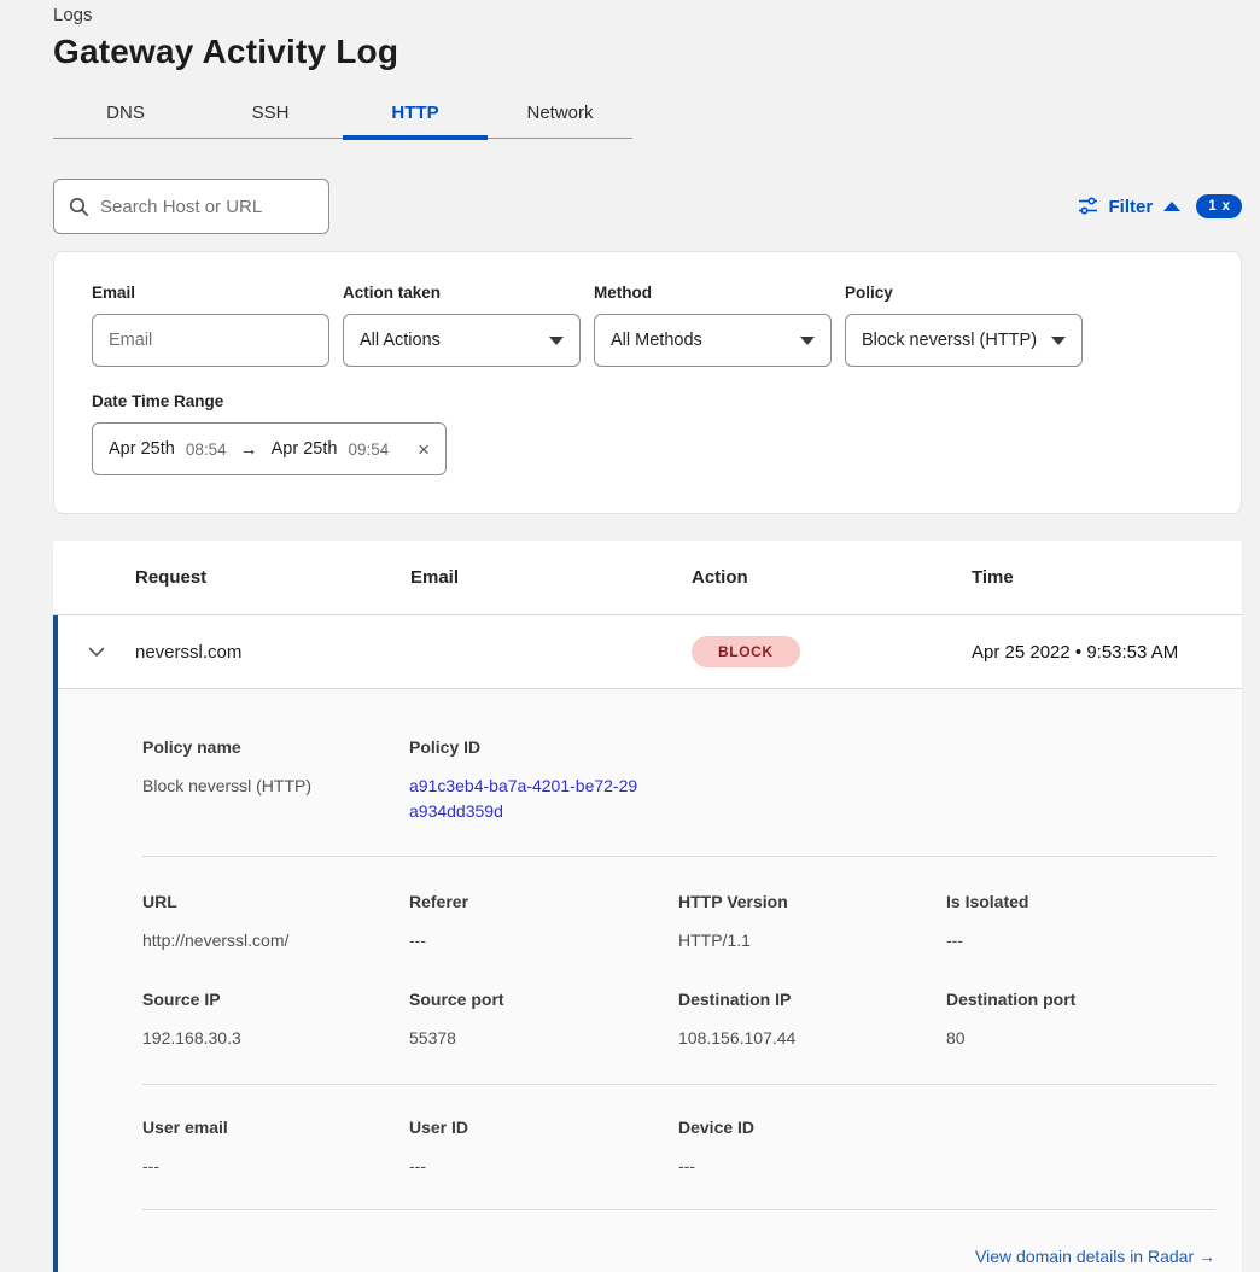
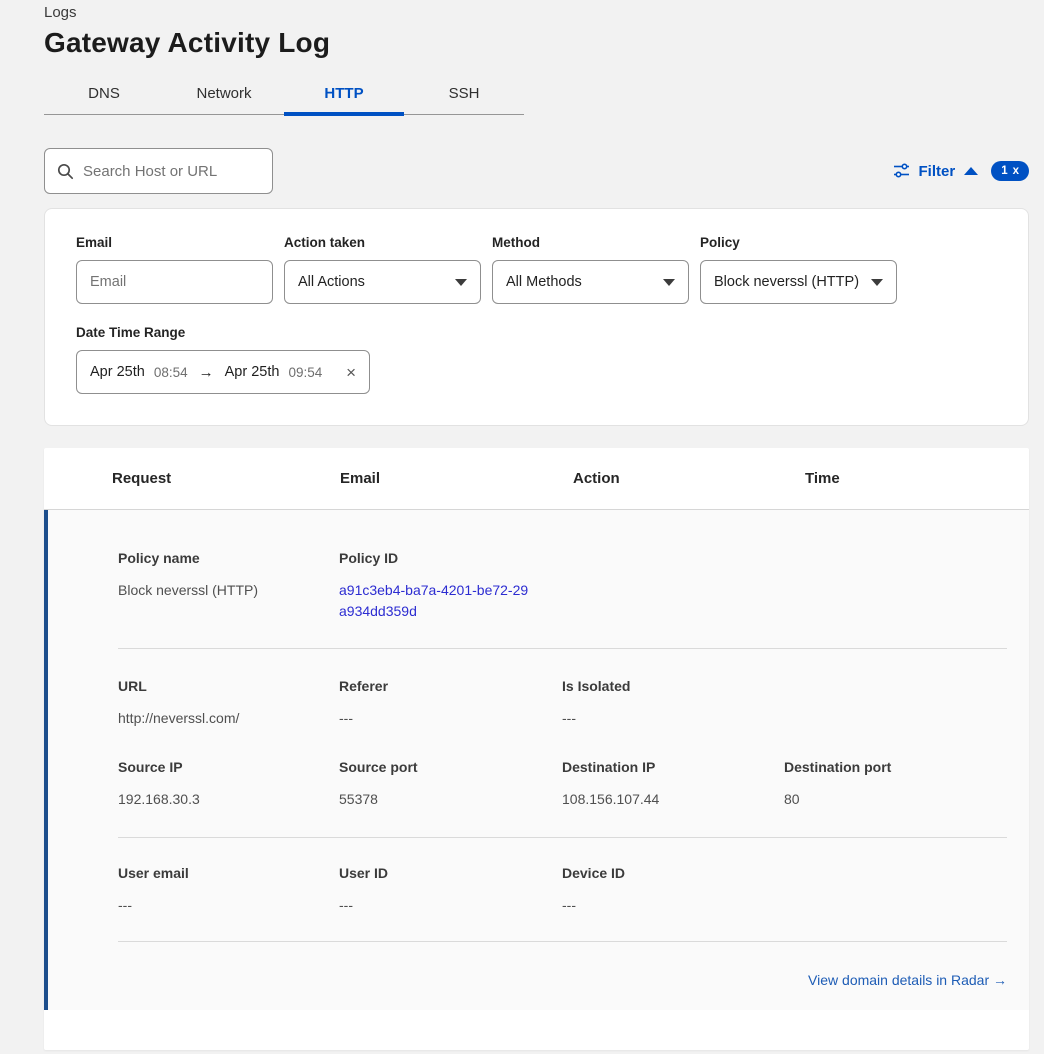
  Logs
  Gateway Activity Log
  DNS
- SSH
+ Network
  HTTP
- Network
+ SSH
  Search Host or URL
  Filter
  1
  x
  Email
  Email
  Action taken
  All Actions
  Method
  All Methods
  Policy
  Block neverssl (HTTP)
  Date Time Range
  Apr 25th
  08:54
  →
  Apr 25th
  09:54
  ×
  Request
  Email
  Action
  Time
- neverssl.com
- BLOCK
- Apr 25 2022 • 9:53:53 AM
  Policy name
  Block neverssl (HTTP)
  Policy ID
  a91c3eb4-ba7a-4201-be72-29a934dd359d
  URL
  http://neverssl.com/
  Referer
  ---
- HTTP Version
- HTTP/1.1
  Is Isolated
  ---
  Source IP
  192.168.30.3
  Source port
  55378
  Destination IP
  108.156.107.44
  Destination port
  80
  User email
  ---
  User ID
  ---
  Device ID
  ---
  View domain details in Radar →
